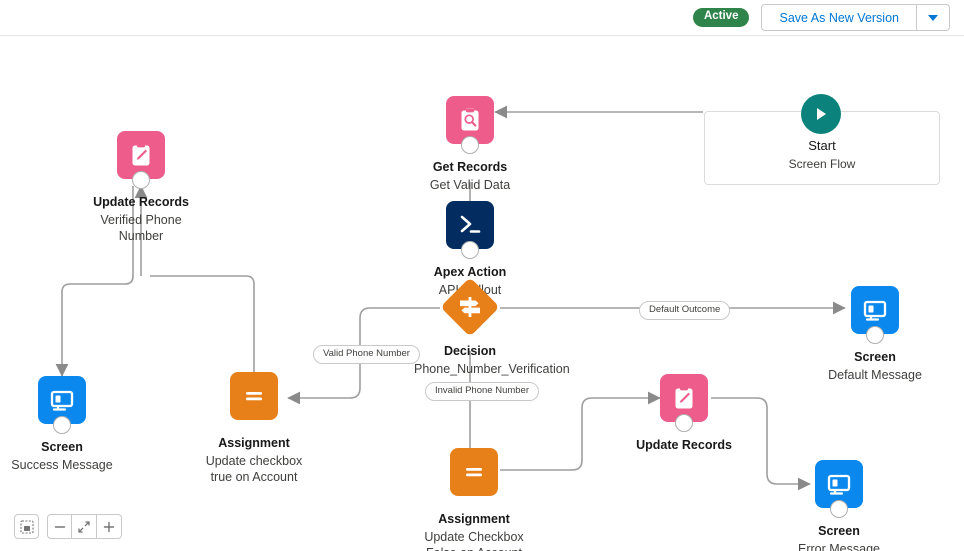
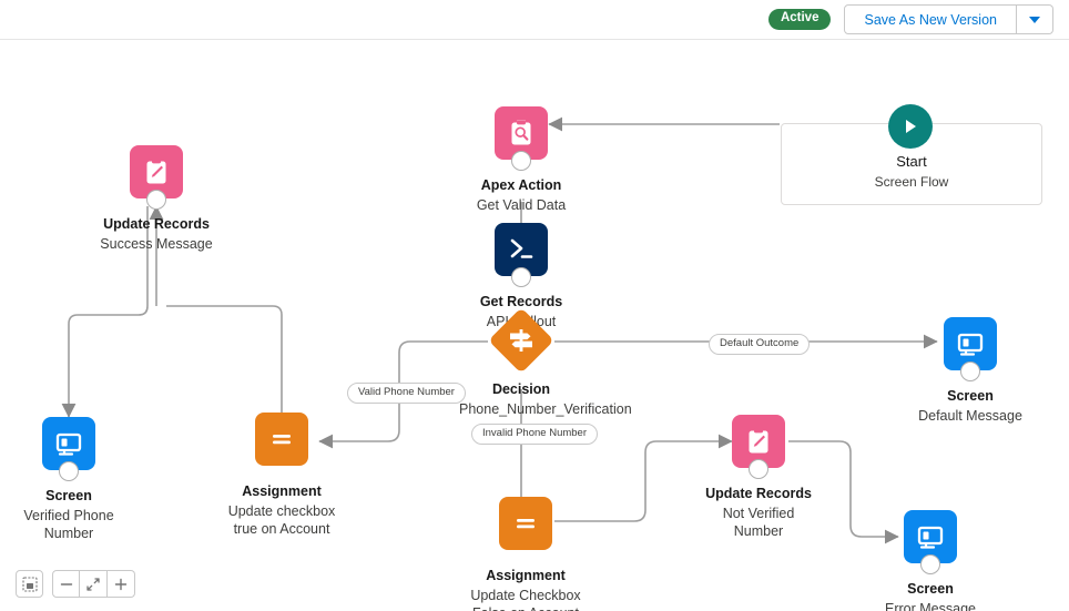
  Active
  Save As New Version
  Start
  Screen Flow
- Get Records
+ Apex Action
  Get Valid Data
- Apex Action
+ Get Records
  Decision
  Phone_Number_Verification
  Screen
  Default Message
  Update Records
- Verified Phone Number
+ Success Message
  Screen
- Success Message
+ Verified Phone Number
  Assignment
  Update checkbox true on Account
  Assignment
  Update Records
+ Not Verified Number
  Screen
  Error Message
  Valid Phone Number
  Invalid Phone Number
  Default Outcome
